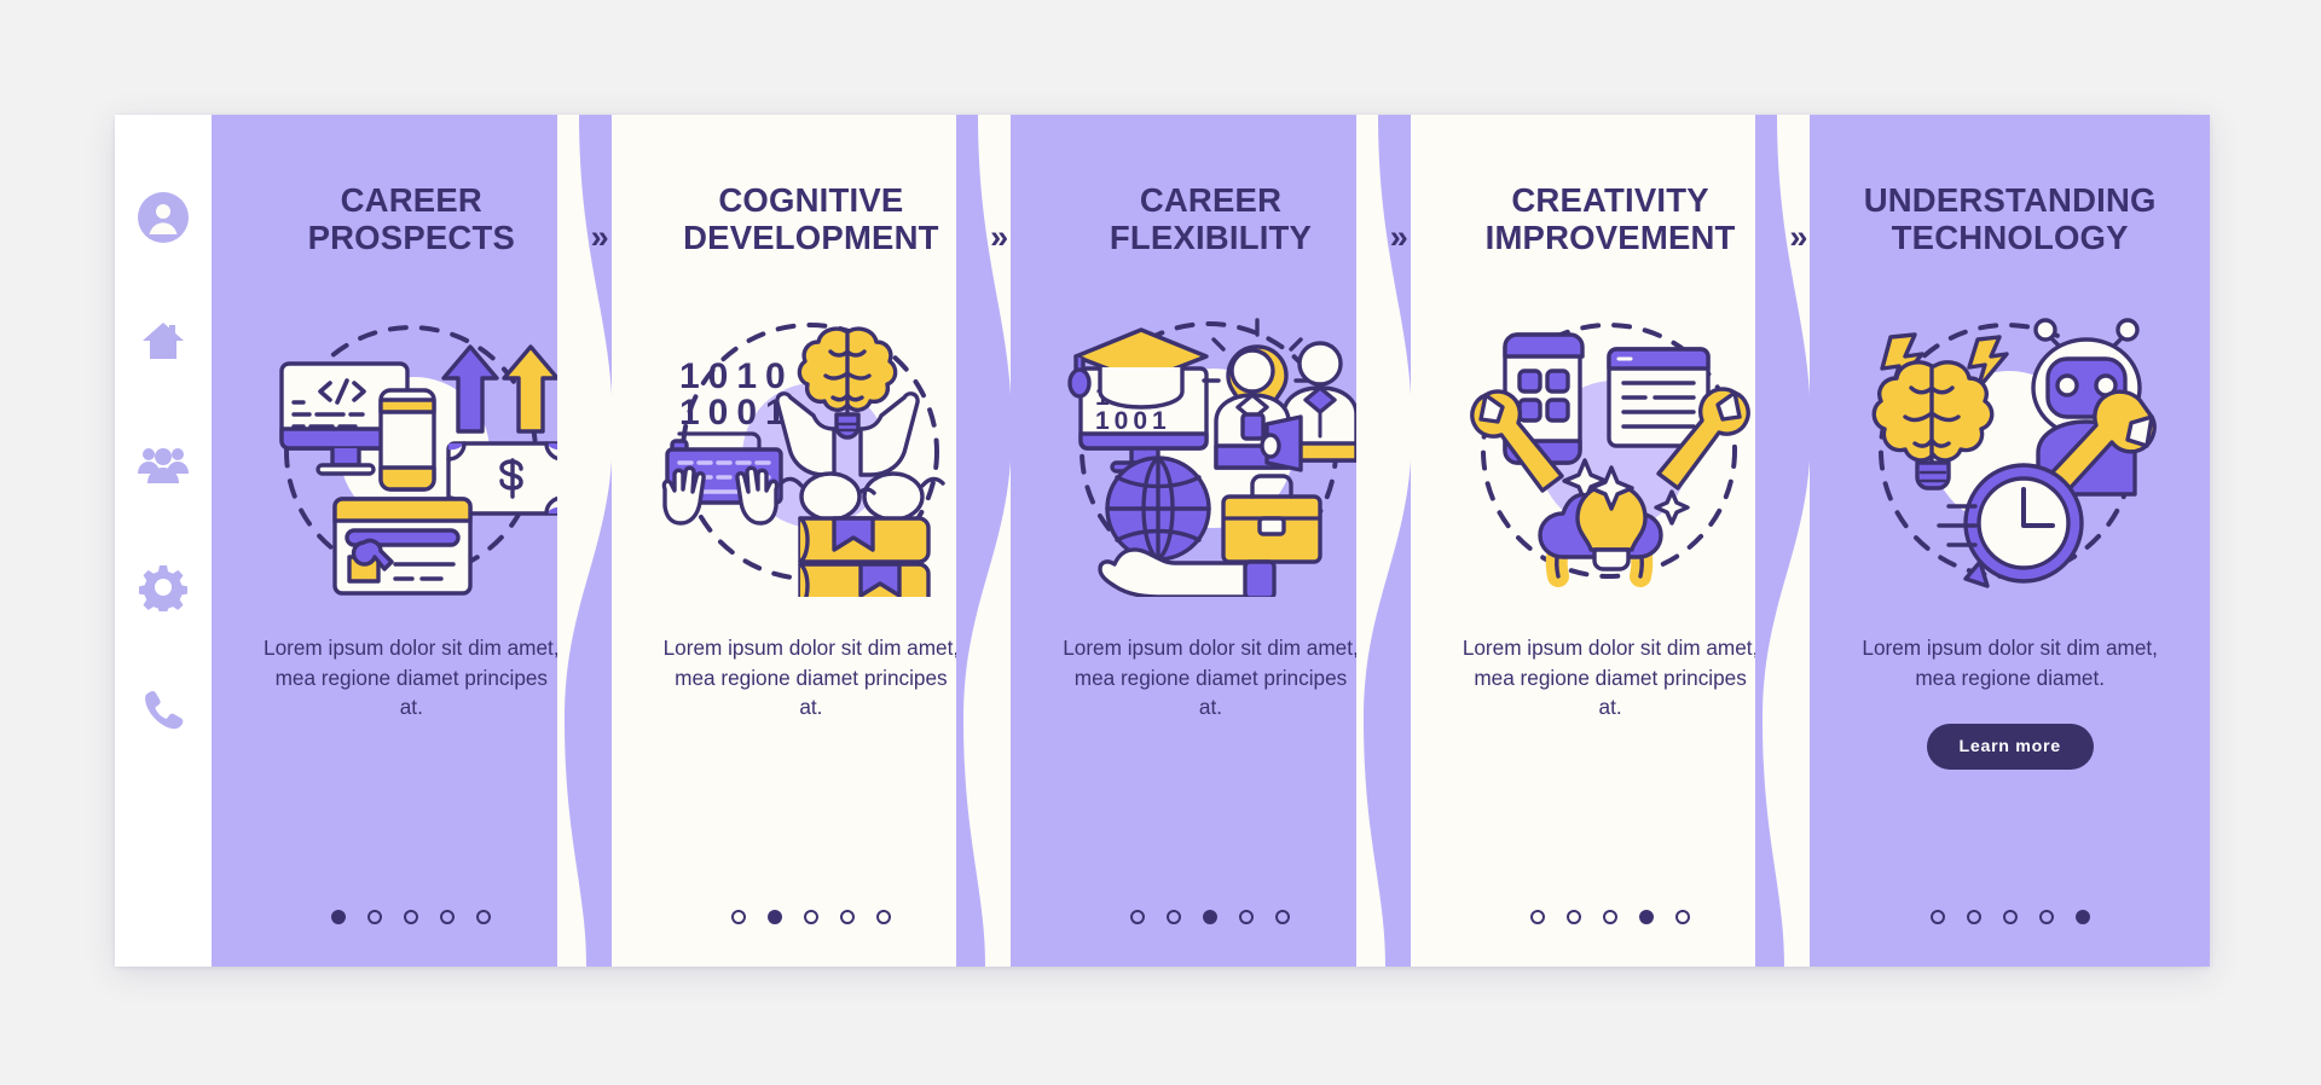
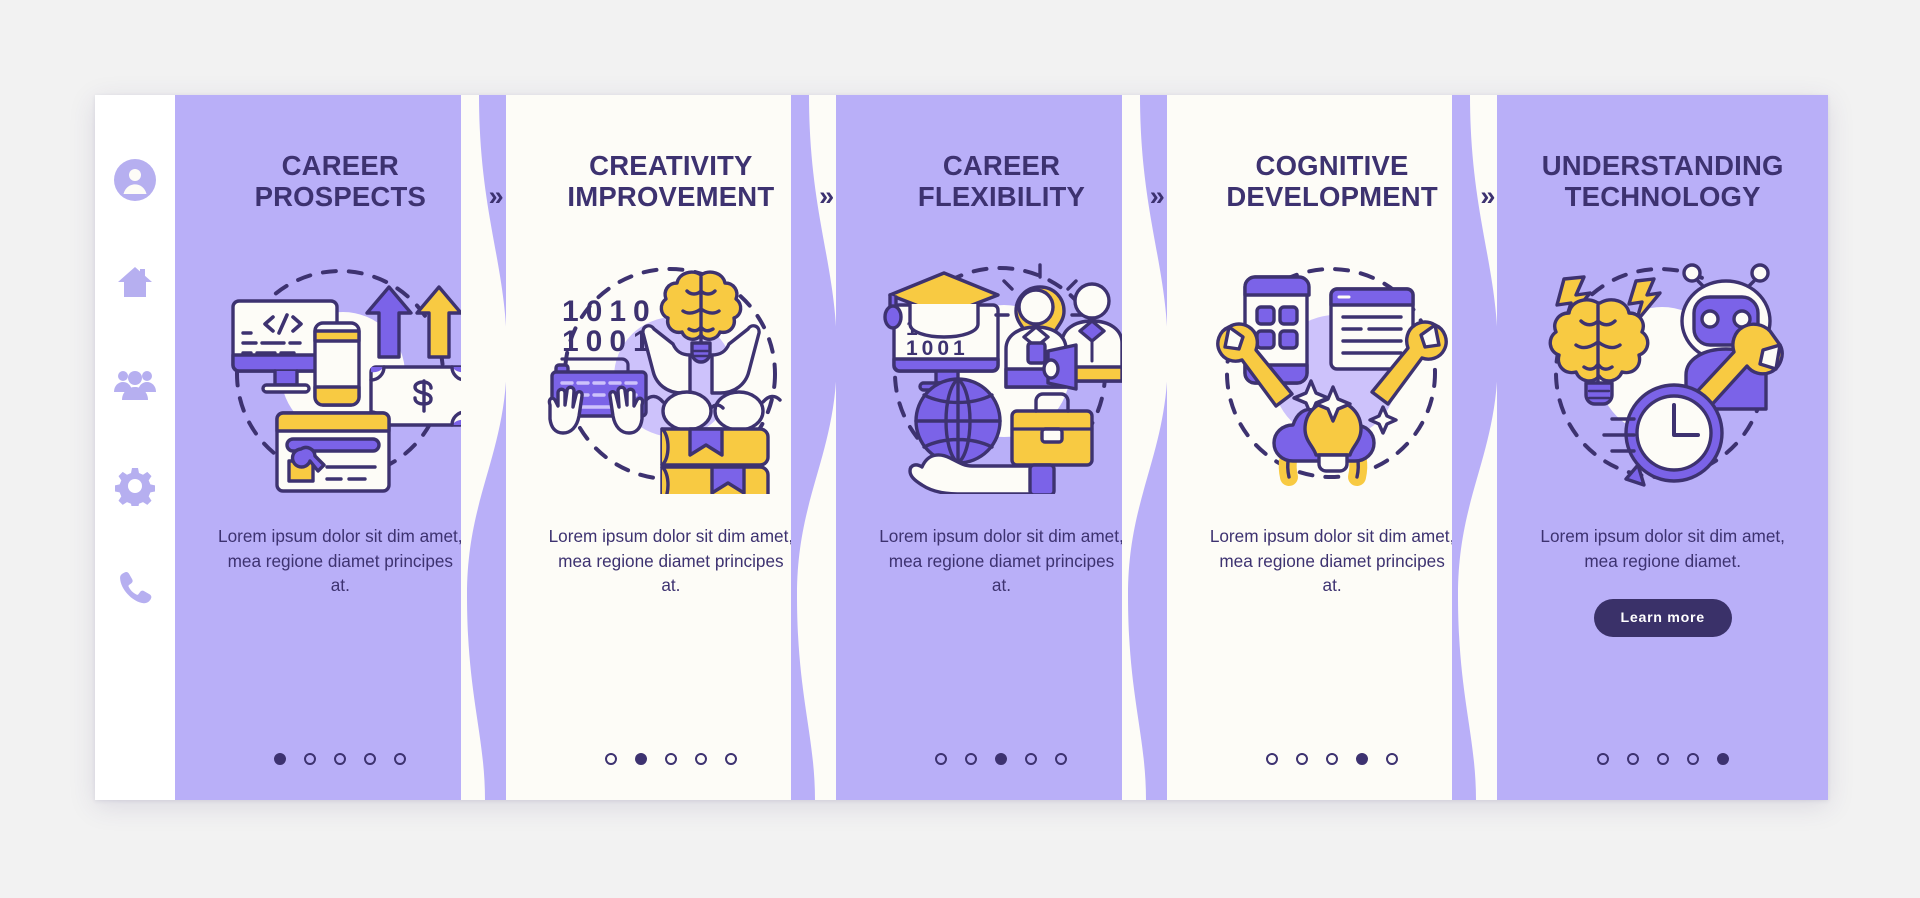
  CAREER PROSPECTS
  Lorem ipsum dolor sit dim amet, mea regione diamet principes at.
  »
- COGNITIVE DEVELOPMENT
+ CREATIVITY IMPROVEMENT
  1010
  100
  Lorem ipsum dolor sit dim amet, mea regione diamet principes at.
  »
  CAREER FLEXIBILITY
  1001
  Lorem ipsum dolor sit dim amet, mea regione diamet principes at.
  »
- CREATIVITY IMPROVEMENT
+ COGNITIVE DEVELOPMENT
  Lorem ipsum dolor sit dim amet, mea regione diamet principes at.
  »
  UNDERSTANDING TECHNOLOGY
  Lorem ipsum dolor sit dim amet, mea regione diamet.
  Learn more
